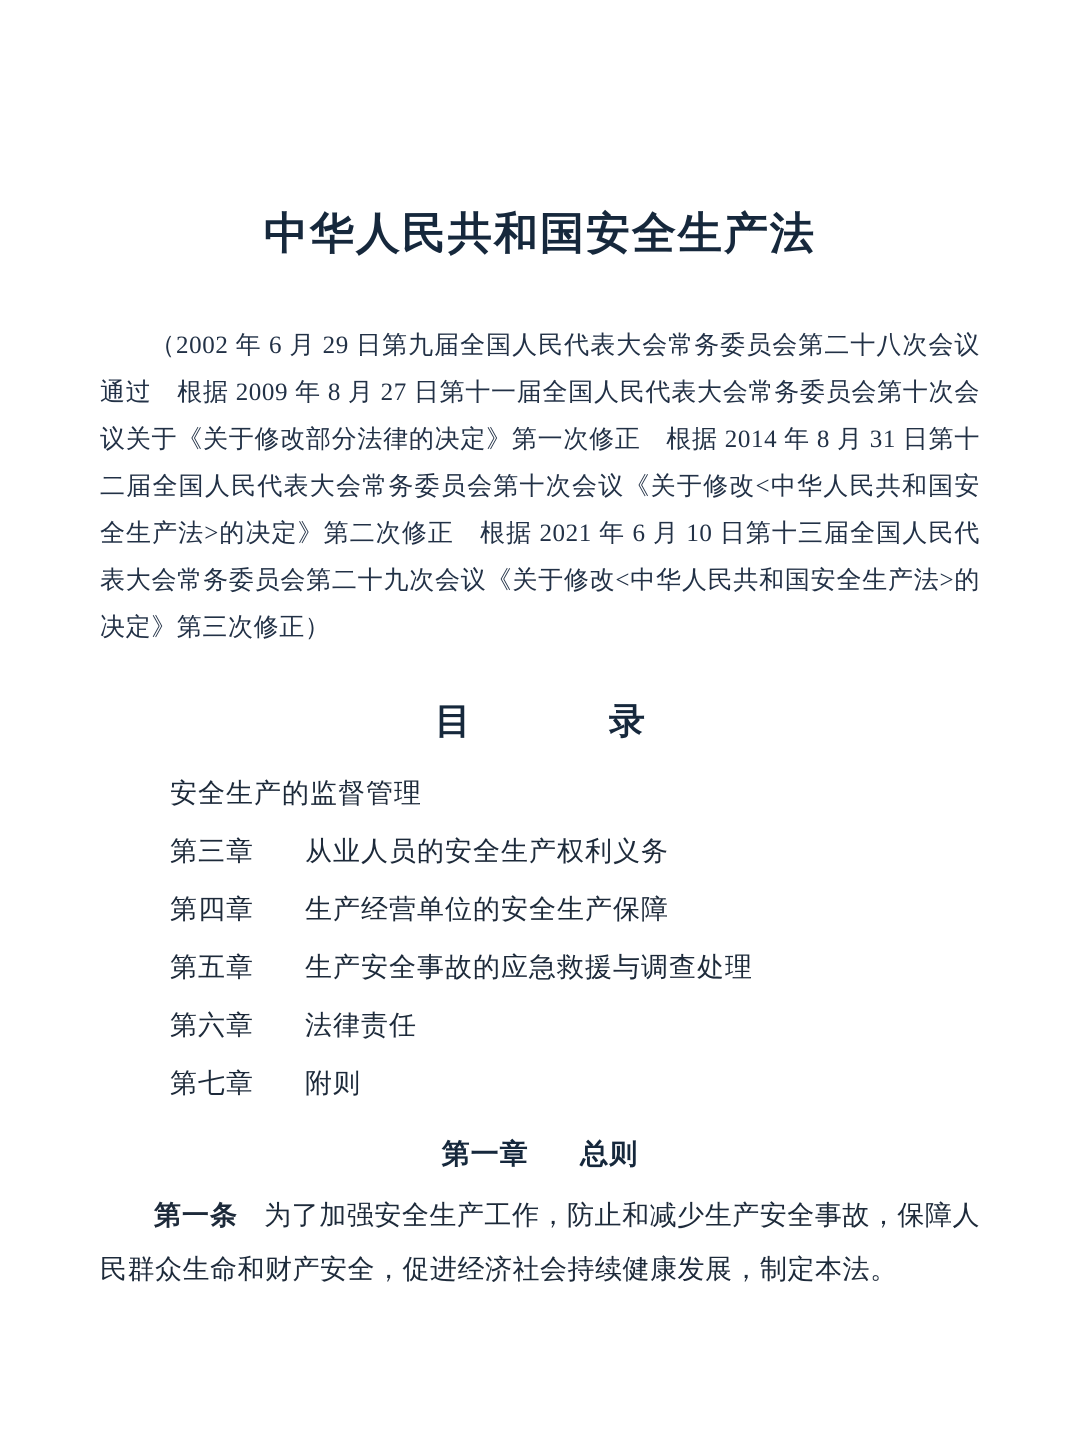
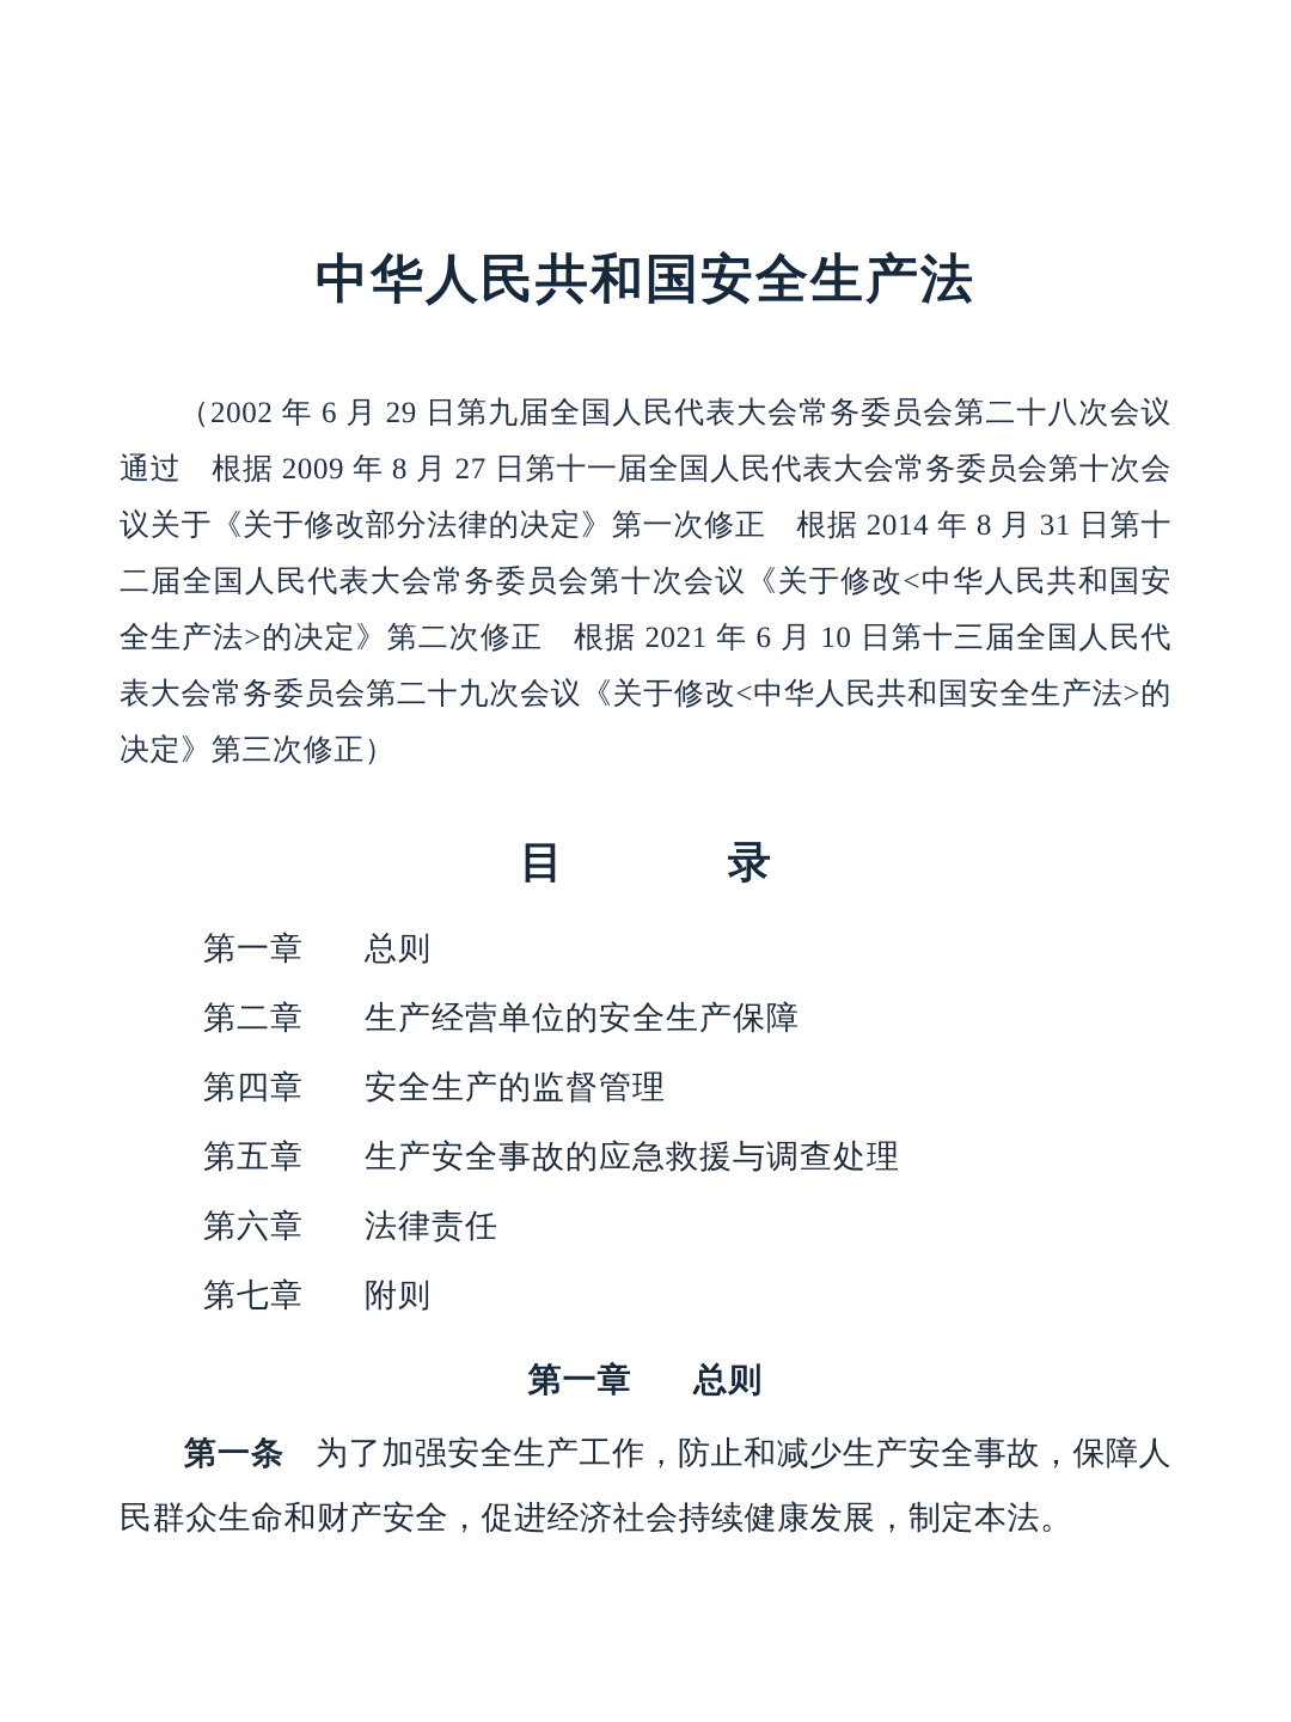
  中华人民共和国安全生产法
  （2002 年 6 月 29 日第九届全国人民代表大会常务委员会第二十八次会议通过 根据 2009 年 8 月 27 日第十一届全国人民代表大会常务委员会第十次会议关于《关于修改部分法律的决定》第一次修正 根据 2014 年 8 月 31 日第十二届全国人民代表大会常务委员会第十次会议《关于修改<中华人民共和国安全生产法>的决定》第二次修正 根据 2021 年 6 月 10 日第十三届全国人民代表大会常务委员会第二十九次会议《关于修改<中华人民共和国安全生产法>的决定》第三次修正）
  目 录
+ 第一章
+ 总则
+ 第二章
- 安全生产的监督管理
+ 生产经营单位的安全生产保障
- 第三章
- 从业人员的安全生产权利义务
  第四章
- 生产经营单位的安全生产保障
+ 安全生产的监督管理
  第五章
  生产安全事故的应急救援与调查处理
  第六章
  法律责任
  第七章
  附则
  第一章 总则
  第一条 为了加强安全生产工作，防止和减少生产安全事故，保障人民群众生命和财产安全，促进经济社会持续健康发展，制定本法。
